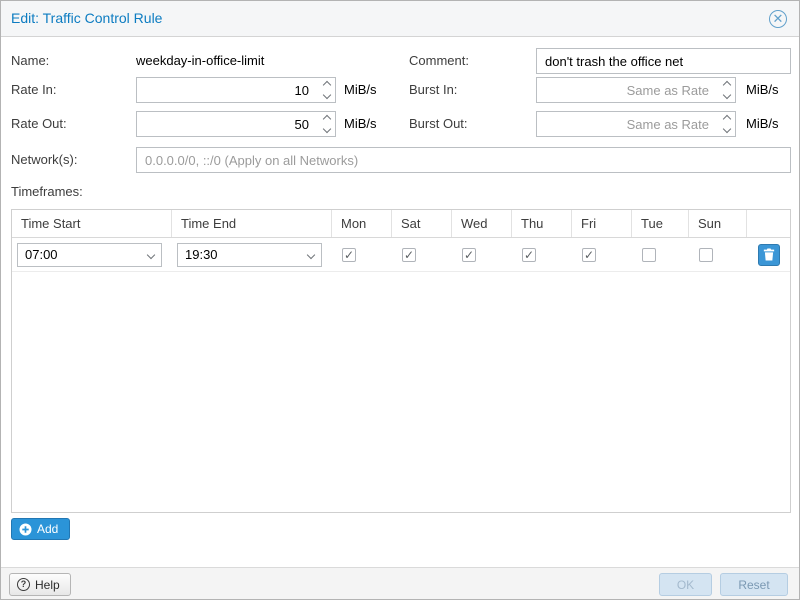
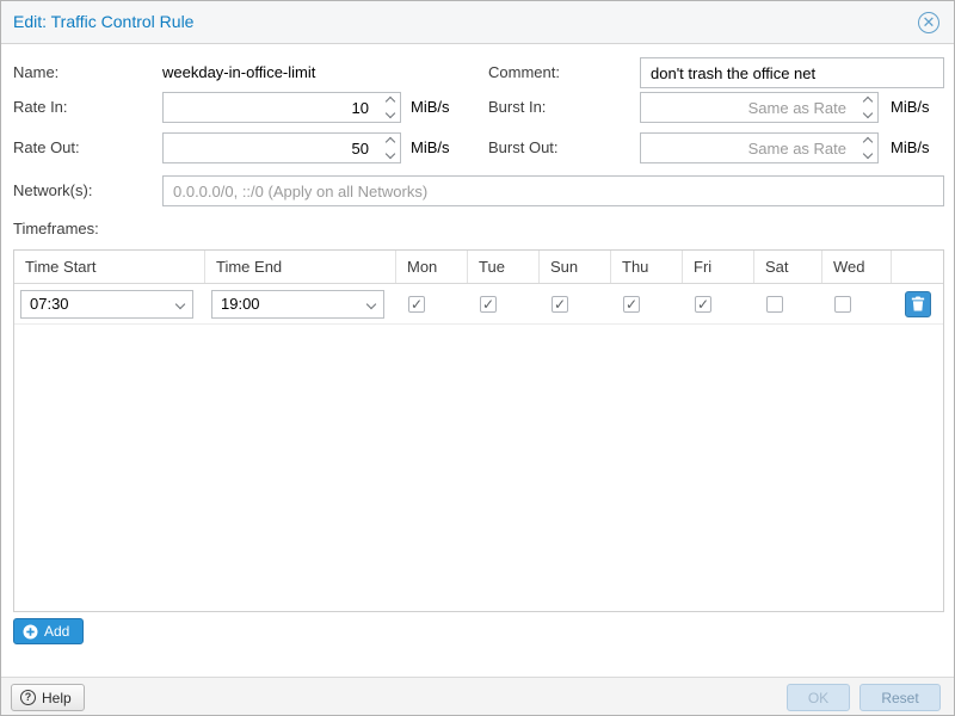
  Edit: Traffic Control Rule
  ✕
  Name:
  weekday-in-office-limit
  Comment:
  don't trash the office net
  Rate In:
  10
  MiB/s
  Burst In:
  Same as Rate
  MiB/s
  Rate Out:
  50
  MiB/s
  Burst Out:
  Same as Rate
  MiB/s
  Network(s):
  0.0.0.0/0, ::/0 (Apply on all Networks)
  Timeframes:
  Time Start
  Time End
  Mon
- Sat
+ Tue
- Wed
+ Sun
  Thu
  Fri
- Tue
+ Sat
- Sun
+ Wed
- 07:00
+ 07:30
- 19:30
+ 19:00
  Add
  ?
  Help
  OK
  Reset
